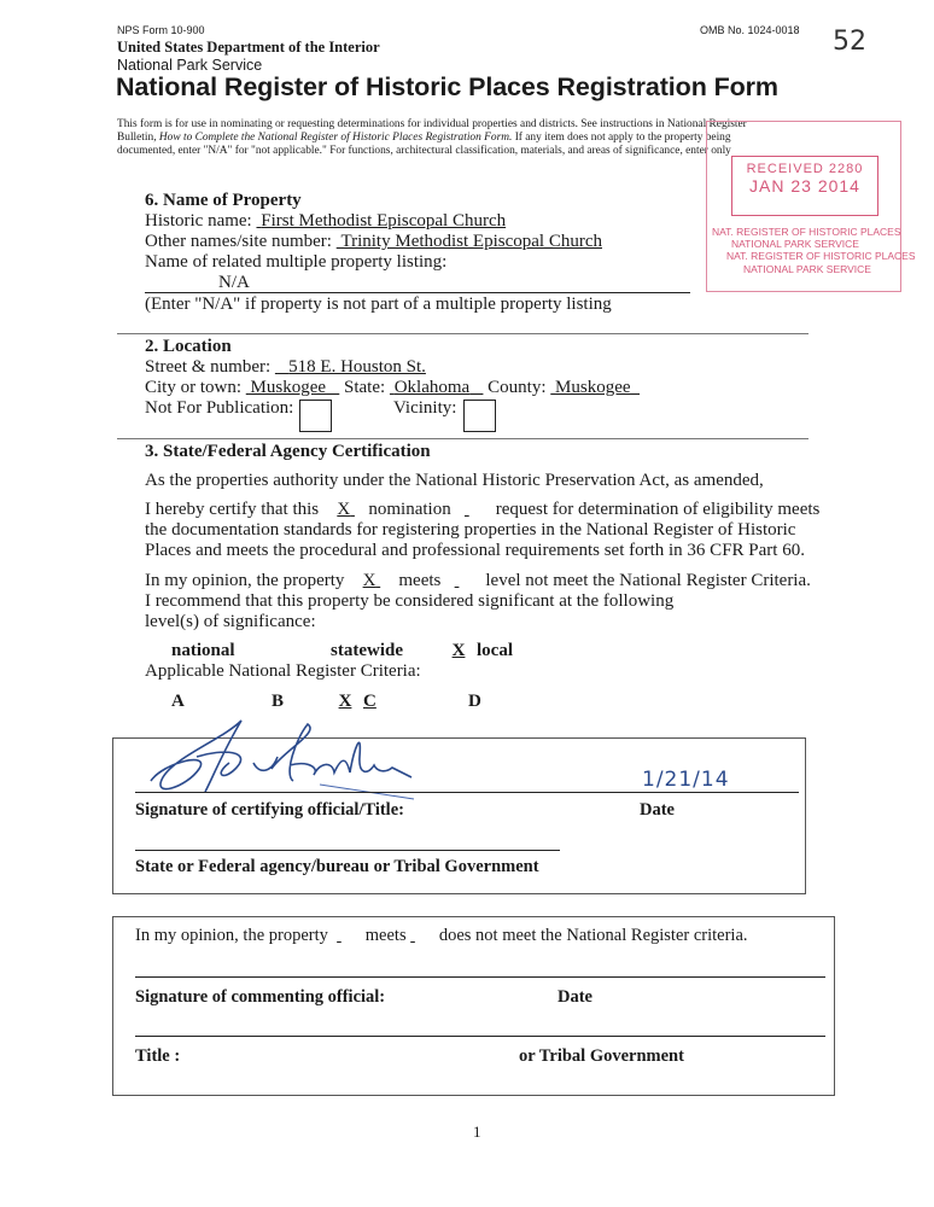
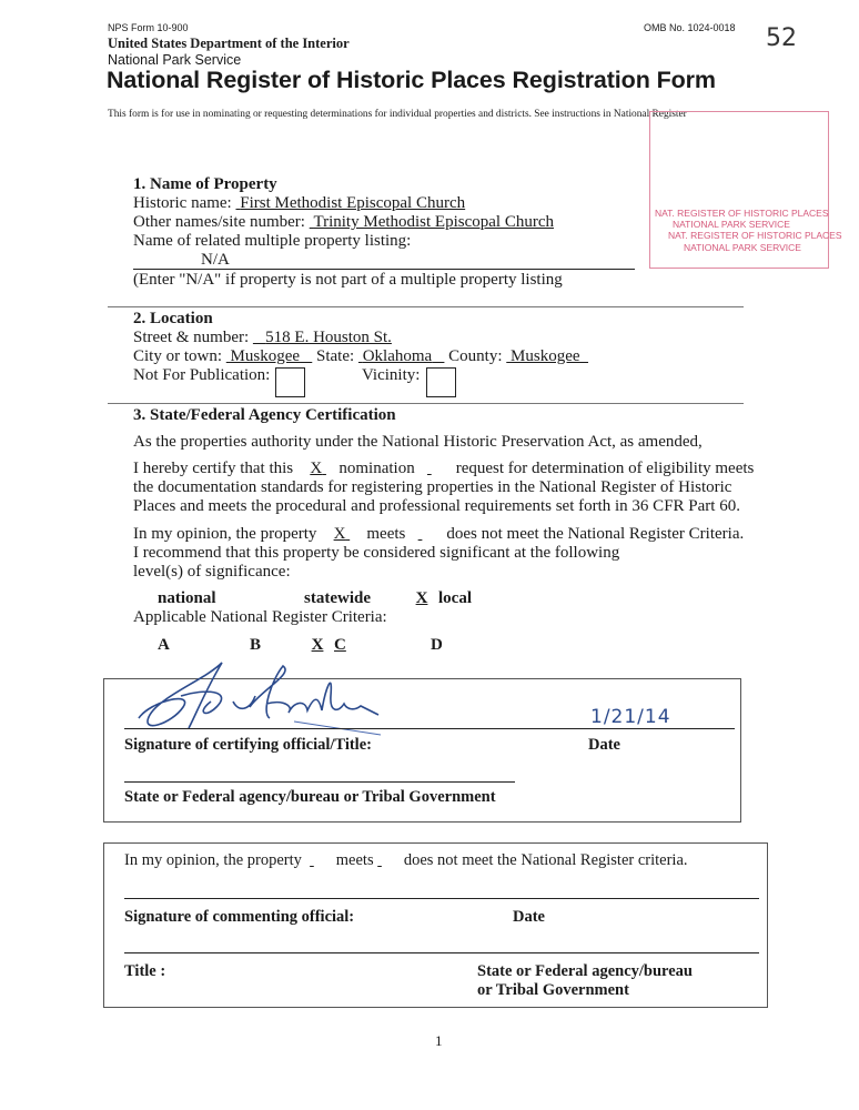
  NPS Form 10-900
  OMB No. 1024-0018
  52
  United States Department of the Interior
  National Park Service
  National Register of Historic Places Registration Form
  This form is for use in nominating or requesting determinations for individual properties and districts. See instructions in National Register
- Bulletin, How to Complete the National Register of Historic Places Registration Form. If any item does not apply to the property being
- documented, enter "N/A" for "not applicable." For functions, architectural classification, materials, and areas of significance, enter only
- RECEIVED 2280
- JAN 23 2014
  NAT. REGISTER OF HISTORIC PLACES
  NATIONAL PARK SERVICE
  NAT. REGISTER OF HISTORIC PLACES
  NATIONAL PARK SERVICE
- 6. Name of Property
+ 1. Name of Property
  Historic name: First Methodist Episcopal Church
  Other names/site number: Trinity Methodist Episcopal Church
  Name of related multiple property listing:
  N/A
  (Enter "N/A" if property is not part of a multiple property listing
  2. Location
  Street & number: 518 E. Houston St.
  City or town: Muskogee State: Oklahoma County: Muskogee
  Not For Publication:
  Vicinity:
  3. State/Federal Agency Certification
  As the properties authority under the National Historic Preservation Act, as amended,
  I hereby certify that this X nomination request for determination of eligibility meets
  the documentation standards for registering properties in the National Register of Historic
  Places and meets the procedural and professional requirements set forth in 36 CFR Part 60.
- In my opinion, the property X meets level not meet the National Register Criteria.
+ In my opinion, the property X meets does not meet the National Register Criteria.
  I recommend that this property be considered significant at the following
  level(s) of significance:
  national
  statewide
  X local
  Applicable National Register Criteria:
  A
  B
  X C
  D
  1/21/14
  Signature of certifying official/Title:
  Date
  State or Federal agency/bureau or Tribal Government
  In my opinion, the property meets does not meet the National Register criteria.
  Signature of commenting official:
  Date
  Title :
+ State or Federal agency/bureau
  or Tribal Government
  1
